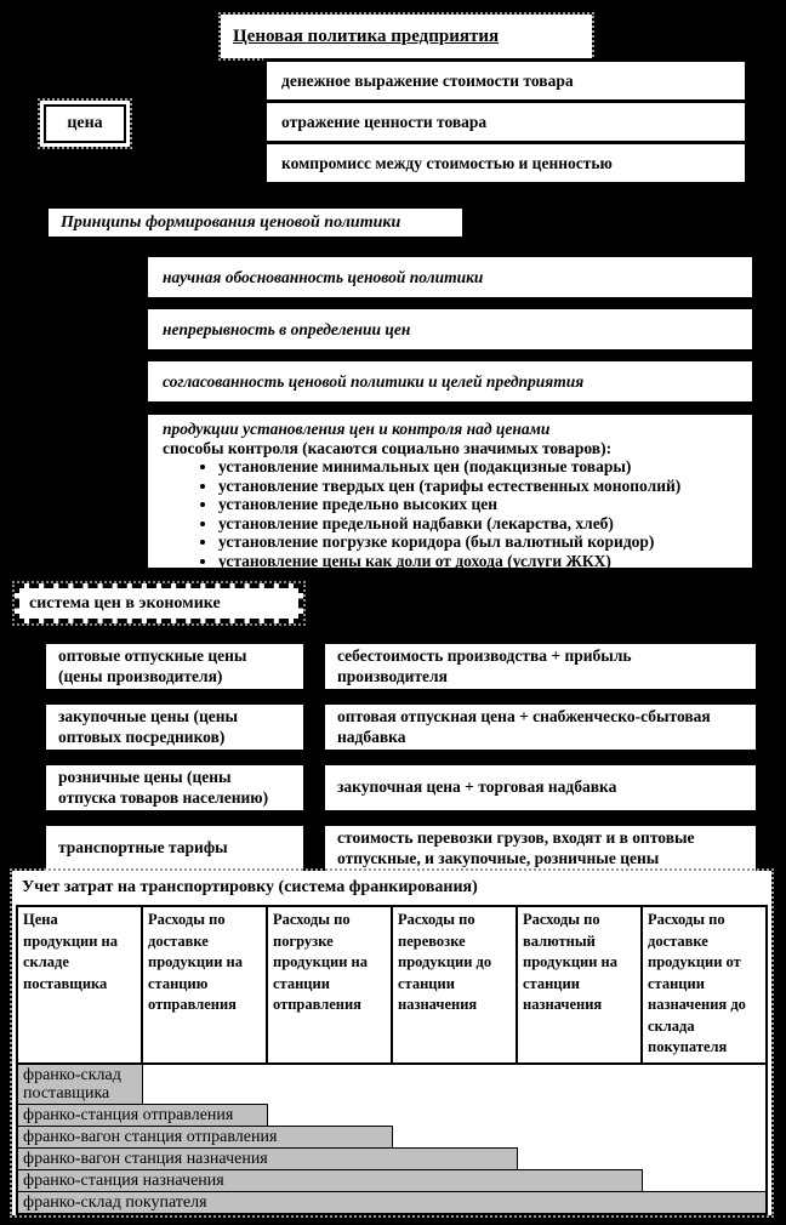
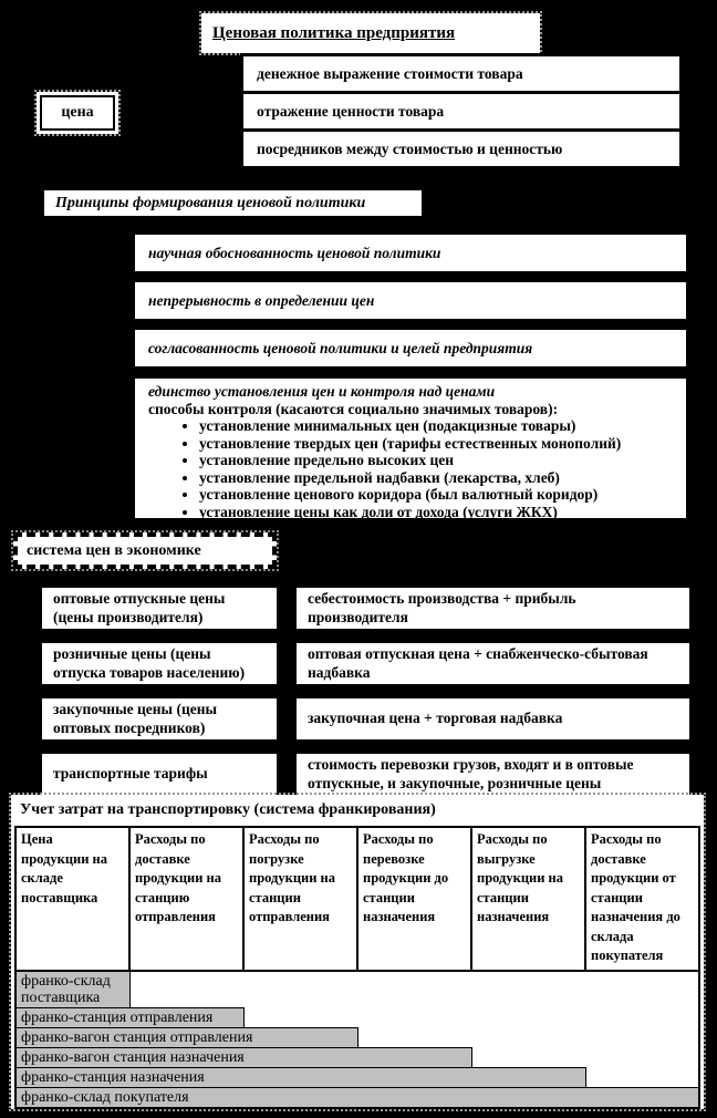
  Ценовая политика предприятия
  денежное выражение стоимости товара
  отражение ценности товара
- компромисс между стоимостью и ценностью
+ посредников между стоимостью и ценностью
  цена
  Принципы формирования ценовой политики
  научная обоснованность ценовой политики
  непрерывность в определении цен
  согласованность ценовой политики и целей предприятия
- продукции установления цен и контроля над ценами
+ единство установления цен и контроля над ценами
  способы контроля (касаются социально значимых товаров):
  установление минимальных цен (подакцизные товары)
  установление твердых цен (тарифы естественных монополий)
  установление предельно высоких цен
  установление предельной надбавки (лекарства, хлеб)
- установление погрузке коридора (был валютный коридор)
+ установление ценового коридора (был валютный коридор)
  установление цены как доли от дохода (услуги ЖКХ)
  система цен в экономике
  оптовые отпускные цены (цены производителя)
  себестоимость производства + прибыль производителя
- закупочные цены (цены оптовых посредников)
+ розничные цены (цены отпуска товаров населению)
  оптовая отпускная цена + снабженческо-сбытовая надбавка
- розничные цены (цены отпуска товаров населению)
+ закупочные цены (цены оптовых посредников)
  закупочная цена + торговая надбавка
  транспортные тарифы
  стоимость перевозки грузов, входят и в оптовые отпускные, и закупочные, розничные цены
  Учет затрат на транспортировку (система франкирования)
- Цена продукции на складе поставщика	Расходы по доставке продукции на станцию отправления	Расходы по погрузке продукции на станции отправления	Расходы по перевозке продукции до станции назначения	Расходы по валютный продукции на станции назначения	Расходы по доставке продукции от станции назначения до склада покупателя
+ Цена продукции на складе поставщика	Расходы по доставке продукции на станцию отправления	Расходы по погрузке продукции на станции отправления	Расходы по перевозке продукции до станции назначения	Расходы по выгрузке продукции на станции назначения	Расходы по доставке продукции от станции назначения до склада покупателя
  франко-склад поставщика
  франко-станция отправления
  франко-вагон станция отправления
  франко-вагон станция назначения
  франко-станция назначения
  франко-склад покупателя
